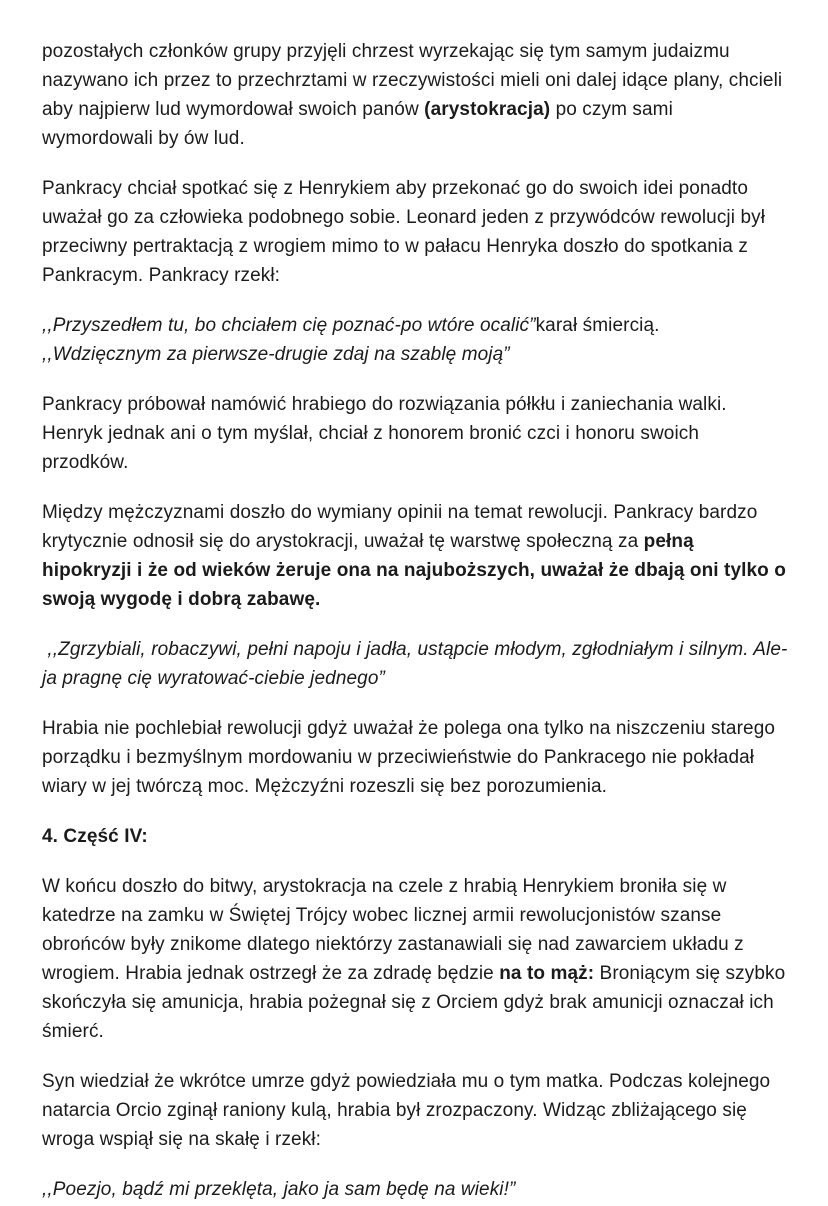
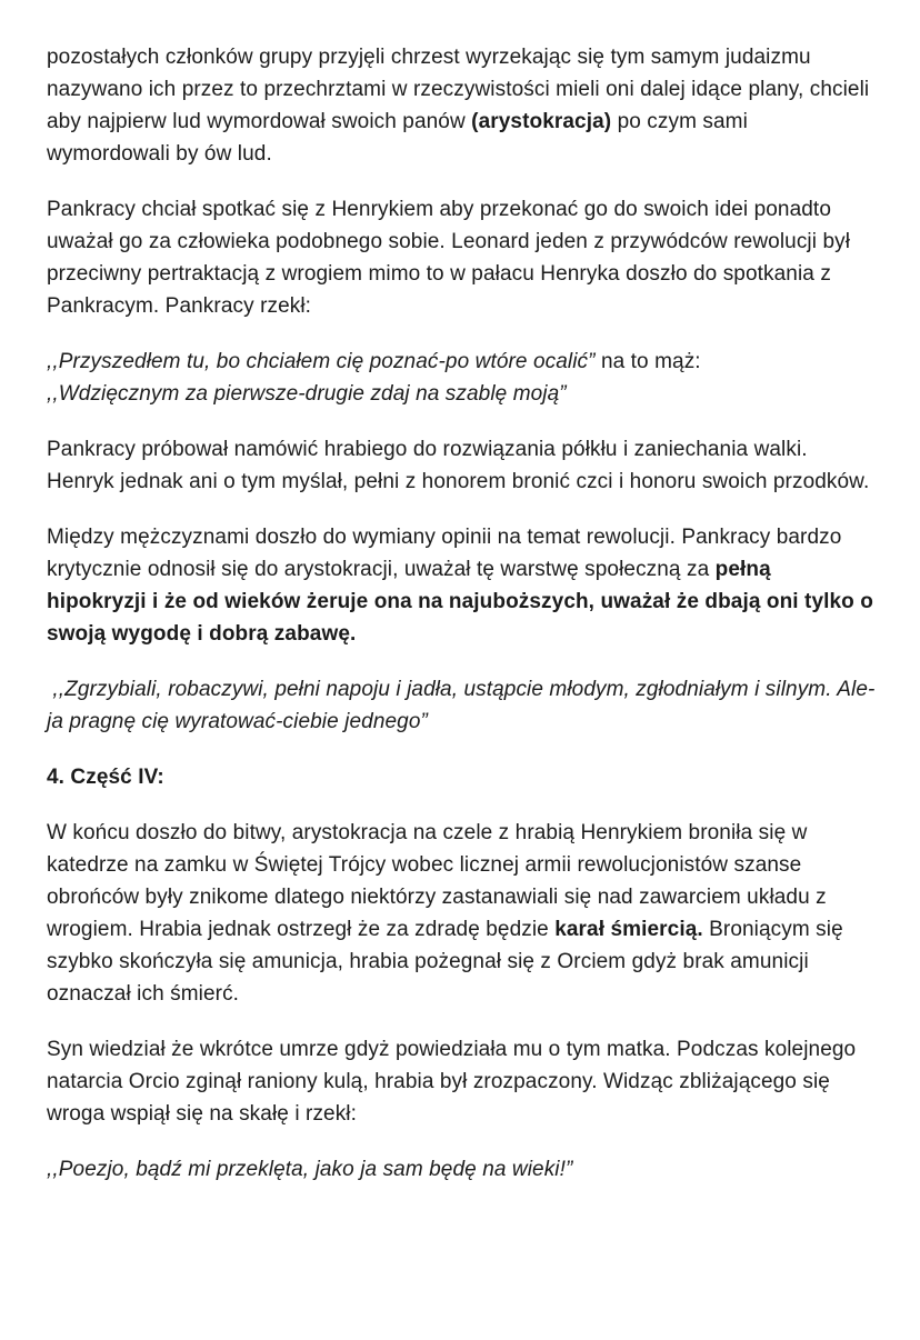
  pozostałych członków grupy przyjęli chrzest wyrzekając się tym samym judaizmu nazywano ich przez to przechrztami w rzeczywistości mieli oni dalej idące plany, chcieli aby najpierw lud wymordował swoich panów (arystokracja) po czym sami wymordowali by ów lud.
  Pankracy chciał spotkać się z Henrykiem aby przekonać go do swoich idei ponadto uważał go za człowieka podobnego sobie. Leonard jeden z przywódców rewolucji był przeciwny pertraktacją z wrogiem mimo to w pałacu Henryka doszło do spotkania z Pankracym. Pankracy rzekł:
- ,,Przyszedłem tu, bo chciałem cię poznać-po wtóre ocalić”karał śmiercią.
+ ,,Przyszedłem tu, bo chciałem cię poznać-po wtóre ocalić” na to mąż:
  ,,Wdzięcznym za pierwsze-drugie zdaj na szablę moją”
- Pankracy próbował namówić hrabiego do rozwiązania półkłu i zaniechania walki. Henryk jednak ani o tym myślał, chciał z honorem bronić czci i honoru swoich przodków.
+ Pankracy próbował namówić hrabiego do rozwiązania półkłu i zaniechania walki. Henryk jednak ani o tym myślał, pełni z honorem bronić czci i honoru swoich przodków.
  Między mężczyznami doszło do wymiany opinii na temat rewolucji. Pankracy bardzo krytycznie odnosił się do arystokracji, uważał tę warstwę społeczną za pełną hipokryzji i że od wieków żeruje ona na najuboższych, uważał że dbają oni tylko o swoją wygodę i dobrą zabawę.
  ,,Zgrzybiali, robaczywi, pełni napoju i jadła, ustąpcie młodym, zgłodniałym i silnym. Ale-ja pragnę cię wyratować-ciebie jednego”
- Hrabia nie pochlebiał rewolucji gdyż uważał że polega ona tylko na niszczeniu starego porządku i bezmyślnym mordowaniu w przeciwieństwie do Pankracego nie pokładał wiary w jej twórczą moc. Mężczyźni rozeszli się bez porozumienia.
  4. Część IV:
- W końcu doszło do bitwy, arystokracja na czele z hrabią Henrykiem broniła się w katedrze na zamku w Świętej Trójcy wobec licznej armii rewolucjonistów szanse obrońców były znikome dlatego niektórzy zastanawiali się nad zawarciem układu z wrogiem. Hrabia jednak ostrzegł że za zdradę będzie na to mąż: Broniącym się szybko skończyła się amunicja, hrabia pożegnał się z Orciem gdyż brak amunicji oznaczał ich śmierć.
+ W końcu doszło do bitwy, arystokracja na czele z hrabią Henrykiem broniła się w katedrze na zamku w Świętej Trójcy wobec licznej armii rewolucjonistów szanse obrońców były znikome dlatego niektórzy zastanawiali się nad zawarciem układu z wrogiem. Hrabia jednak ostrzegł że za zdradę będzie karał śmiercią. Broniącym się szybko skończyła się amunicja, hrabia pożegnał się z Orciem gdyż brak amunicji oznaczał ich śmierć.
  Syn wiedział że wkrótce umrze gdyż powiedziała mu o tym matka. Podczas kolejnego natarcia Orcio zginął raniony kulą, hrabia był zrozpaczony. Widząc zbliżającego się wroga wspiął się na skałę i rzekł:
  ,,Poezjo, bądź mi przeklęta, jako ja sam będę na wieki!”
